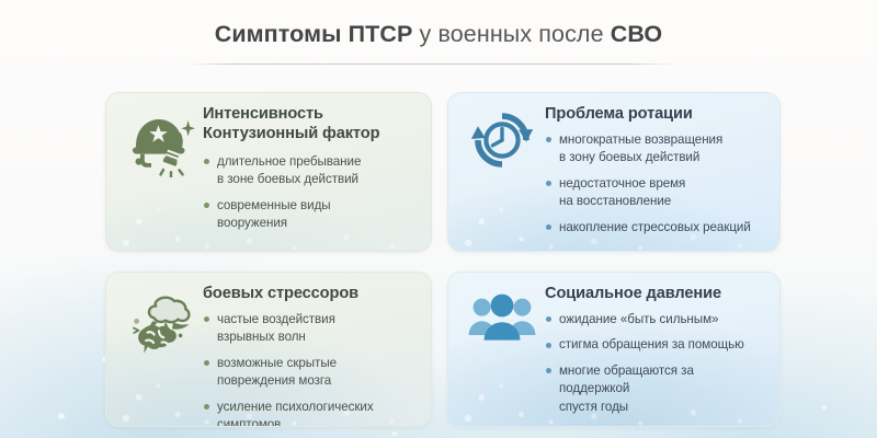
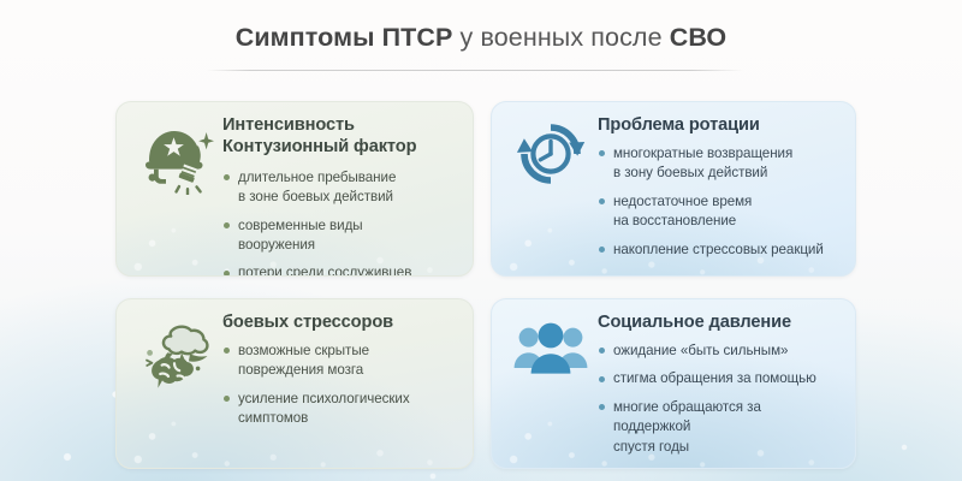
  Симптомы ПТСР у военных после СВО
  Интенсивность
  Контузионный фактор
  длительное пребывание
  в зоне боевых действий
  современные виды
  вооружения
+ потери среди сослуживцев
  Проблема ротации
  многократные возвращения
  в зону боевых действий
  недостаточное время
  на восстановление
  накопление стрессовых реакций
  боевых стрессоров
- частые воздействия
- взрывных волн
  возможные скрытые
  повреждения мозга
  усиление психологических
  симптомов
  Социальное давление
  ожидание «быть сильным»
  стигма обращения за помощью
  многие обращаются за поддержкой
  спустя годы
